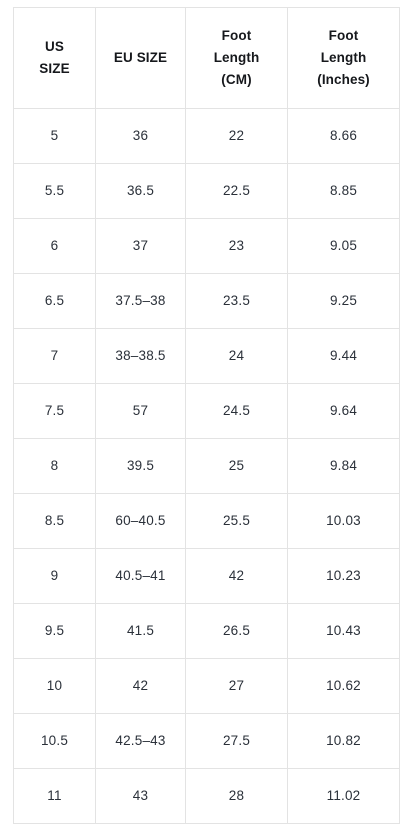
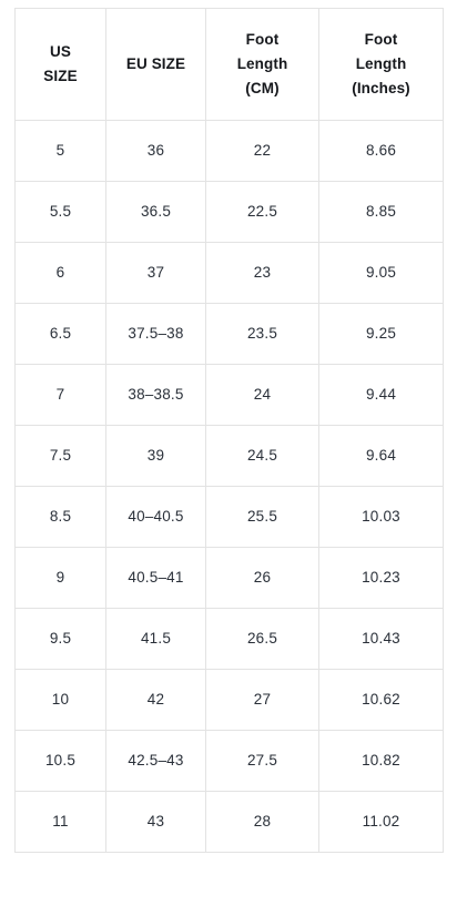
  USSIZE	EU SIZE	FootLength(CM)	FootLength(Inches)
  5	36	22	8.66
  5.5	36.5	22.5	8.85
  6	37	23	9.05
  6.5	37.5–38	23.5	9.25
  7	38–38.5	24	9.44
- 7.5	57	24.5	9.64
+ 7.5	39	24.5	9.64
- 8	39.5	25	9.84
- 8.5	60–40.5	25.5	10.03
+ 8.5	40–40.5	25.5	10.03
- 9	40.5–41	42	10.23
+ 9	40.5–41	26	10.23
  9.5	41.5	26.5	10.43
  10	42	27	10.62
  10.5	42.5–43	27.5	10.82
  11	43	28	11.02
